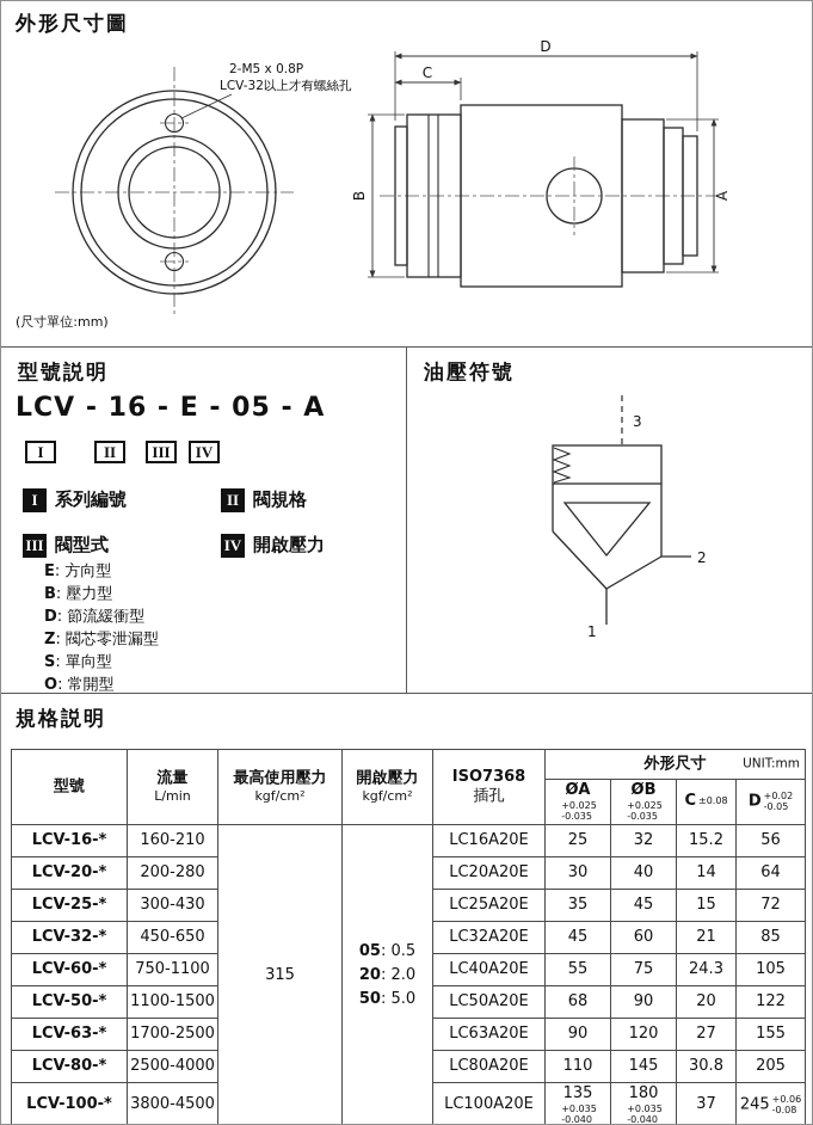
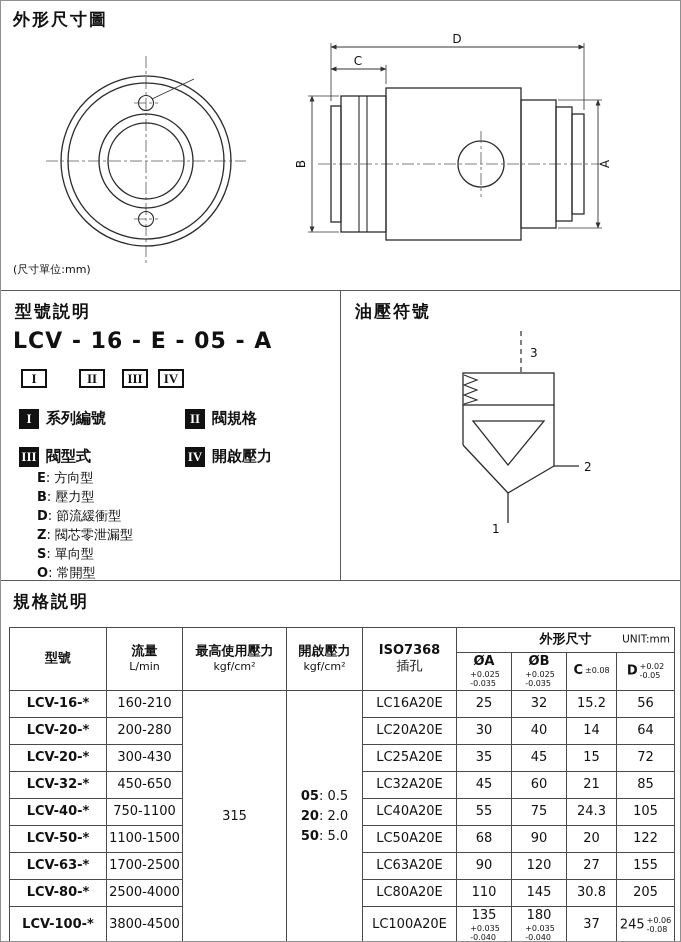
  外形尺寸圖
- 2-M5 x 0.8P
- LCV-32以上才有螺絲孔
  D
  C
  (尺寸單位:mm)
  型號説明
  LCV - 16 - E - 05 - A
  I
  II
  III
  IV
  I
  系列編號
  II
  閥規格
  III
  閥型式
  IV
  開啟壓力
  E: 方向型
  B: 壓力型
  D: 節流緩衝型
  Z: 閥芯零泄漏型
  S: 單向型
  O: 常開型
  油壓符號
  3
  2
  1
  規格説明
  型號	流量L/min	最高使用壓力kgf/cm²	開啟壓力kgf/cm²	ISO7368插孔	外形尺寸 UNIT:mm
  ØA+0.025-0.035	ØB+0.025-0.035	C ±0.08	D +0.02-0.05
  LCV-16-*	160-210	315	05: 0.5 20: 2.0 50: 5.0	LC16A20E	25	32	15.2	56
  LCV-20-*	200-280	LC20A20E	30	40	14	64
- LCV-25-*	300-430	LC25A20E	35	45	15	72
+ LCV-20-*	300-430	LC25A20E	35	45	15	72
  LCV-32-*	450-650	LC32A20E	45	60	21	85
- LCV-60-*	750-1100	LC40A20E	55	75	24.3	105
+ LCV-40-*	750-1100	LC40A20E	55	75	24.3	105
  LCV-50-*	1100-1500	LC50A20E	68	90	20	122
  LCV-63-*	1700-2500	LC63A20E	90	120	27	155
  LCV-80-*	2500-4000	LC80A20E	110	145	30.8	205
  LCV-100-*	3800-4500	LC100A20E	135+0.035-0.040	180+0.035-0.040	37	245 +0.06-0.08
